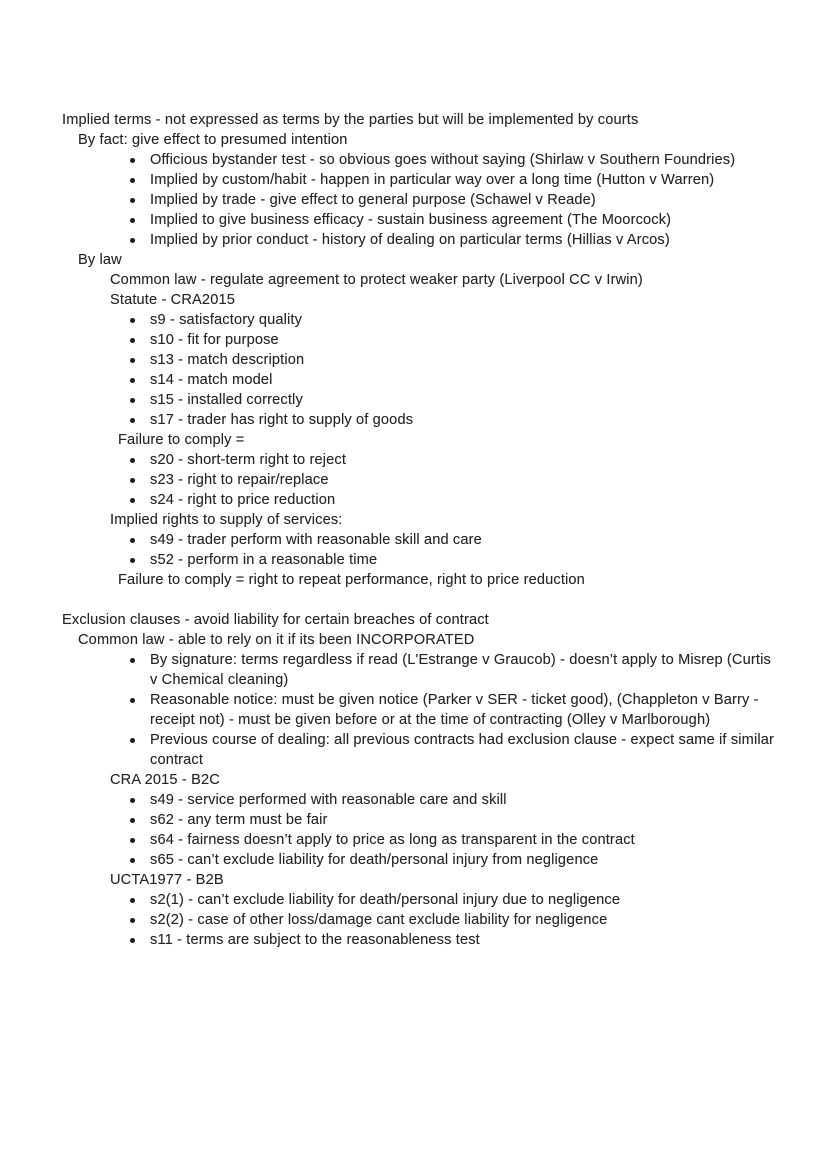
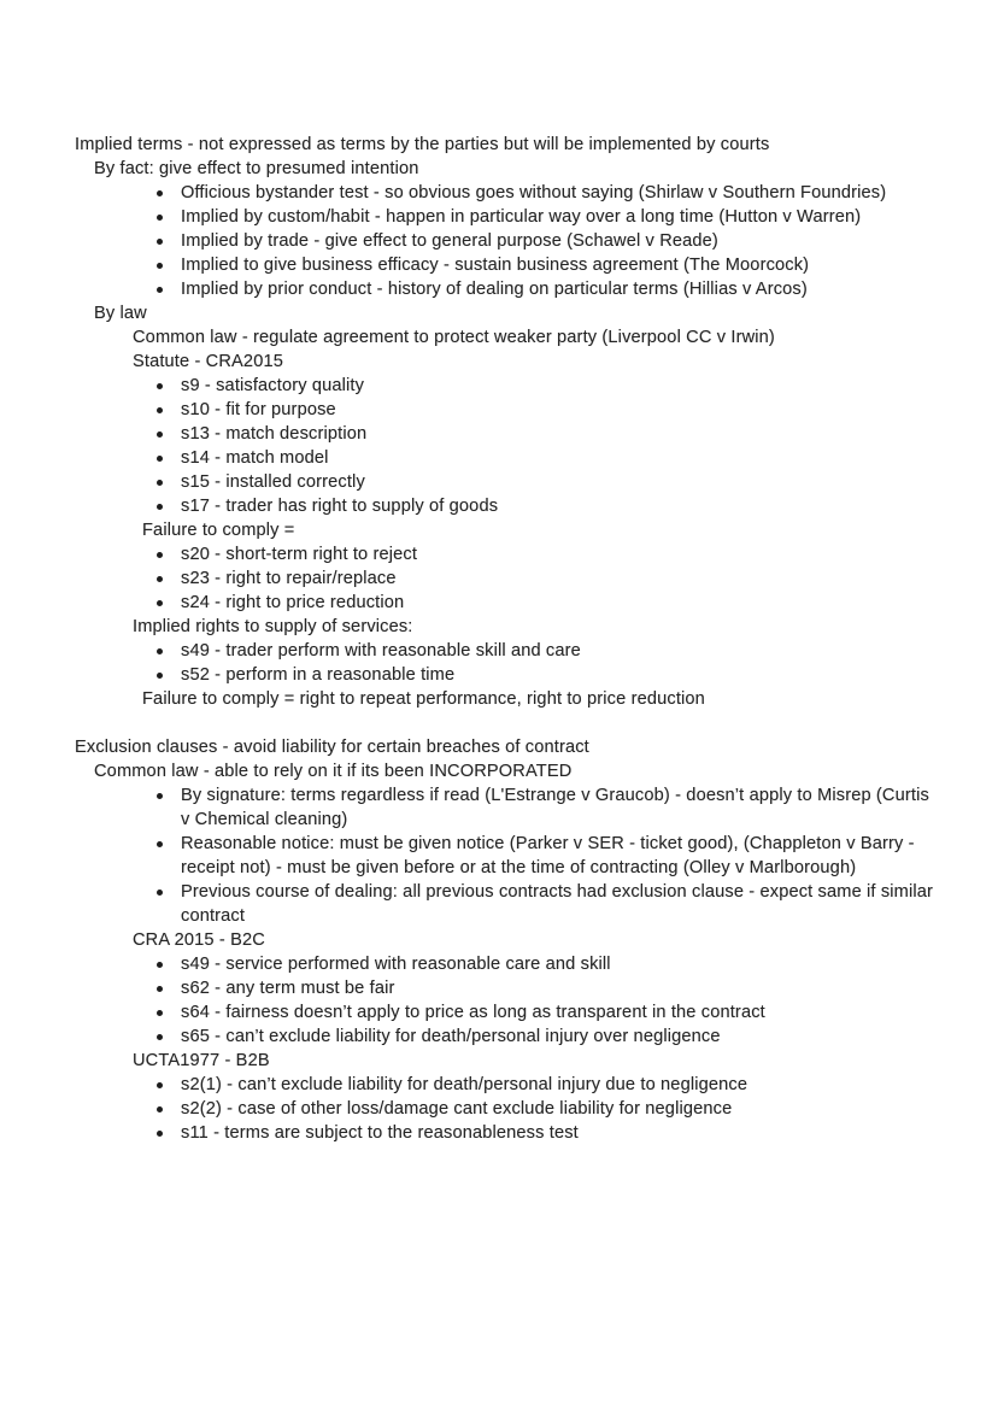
  Implied terms - not expressed as terms by the parties but will be implemented by courts
  By fact: give effect to presumed intention
  Officious bystander test - so obvious goes without saying (Shirlaw v Southern Foundries)
  Implied by custom/habit - happen in particular way over a long time (Hutton v Warren)
  Implied by trade - give effect to general purpose (Schawel v Reade)
  Implied to give business efficacy - sustain business agreement (The Moorcock)
  Implied by prior conduct - history of dealing on particular terms (Hillias v Arcos)
  By law
  Common law - regulate agreement to protect weaker party (Liverpool CC v Irwin)
  Statute - CRA2015
  s9 - satisfactory quality
  s10 - fit for purpose
  s13 - match description
  s14 - match model
  s15 - installed correctly
  s17 - trader has right to supply of goods
  Failure to comply =
  s20 - short-term right to reject
  s23 - right to repair/replace
  s24 - right to price reduction
  Implied rights to supply of services:
  s49 - trader perform with reasonable skill and care
  s52 - perform in a reasonable time
  Failure to comply = right to repeat performance, right to price reduction
  Exclusion clauses - avoid liability for certain breaches of contract
  Common law - able to rely on it if its been INCORPORATED
  By signature: terms regardless if read (L'Estrange v Graucob) - doesn’t apply to Misrep (Curtis v Chemical cleaning)
  Reasonable notice: must be given notice (Parker v SER - ticket good), (Chappleton v Barry - receipt not) - must be given before or at the time of contracting (Olley v Marlborough)
  Previous course of dealing: all previous contracts had exclusion clause - expect same if similar contract
  CRA 2015 - B2C
  s49 - service performed with reasonable care and skill
  s62 - any term must be fair
  s64 - fairness doesn’t apply to price as long as transparent in the contract
- s65 - can’t exclude liability for death/personal injury from negligence
+ s65 - can’t exclude liability for death/personal injury over negligence
  UCTA1977 - B2B
  s2(1) - can’t exclude liability for death/personal injury due to negligence
  s2(2) - case of other loss/damage cant exclude liability for negligence
  s11 - terms are subject to the reasonableness test
